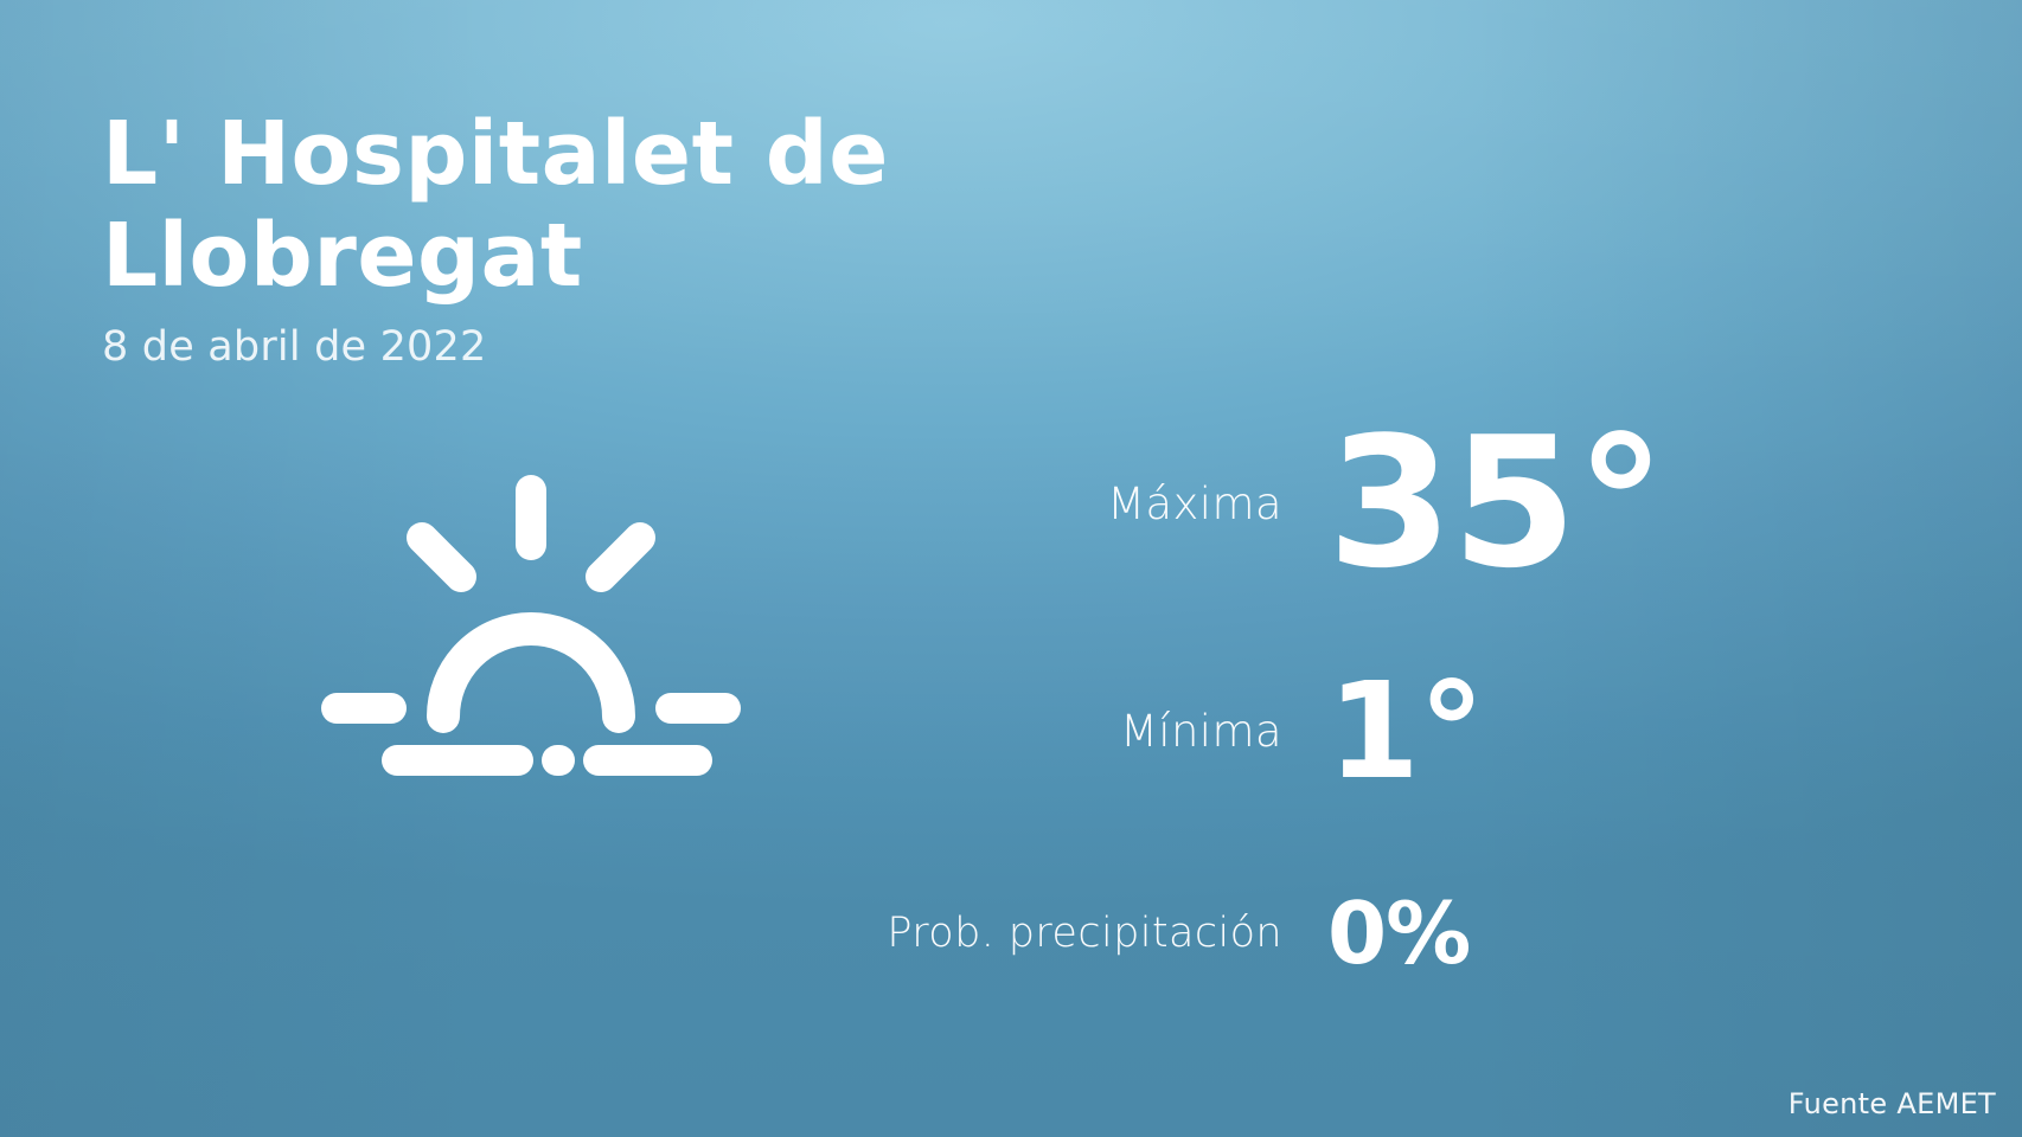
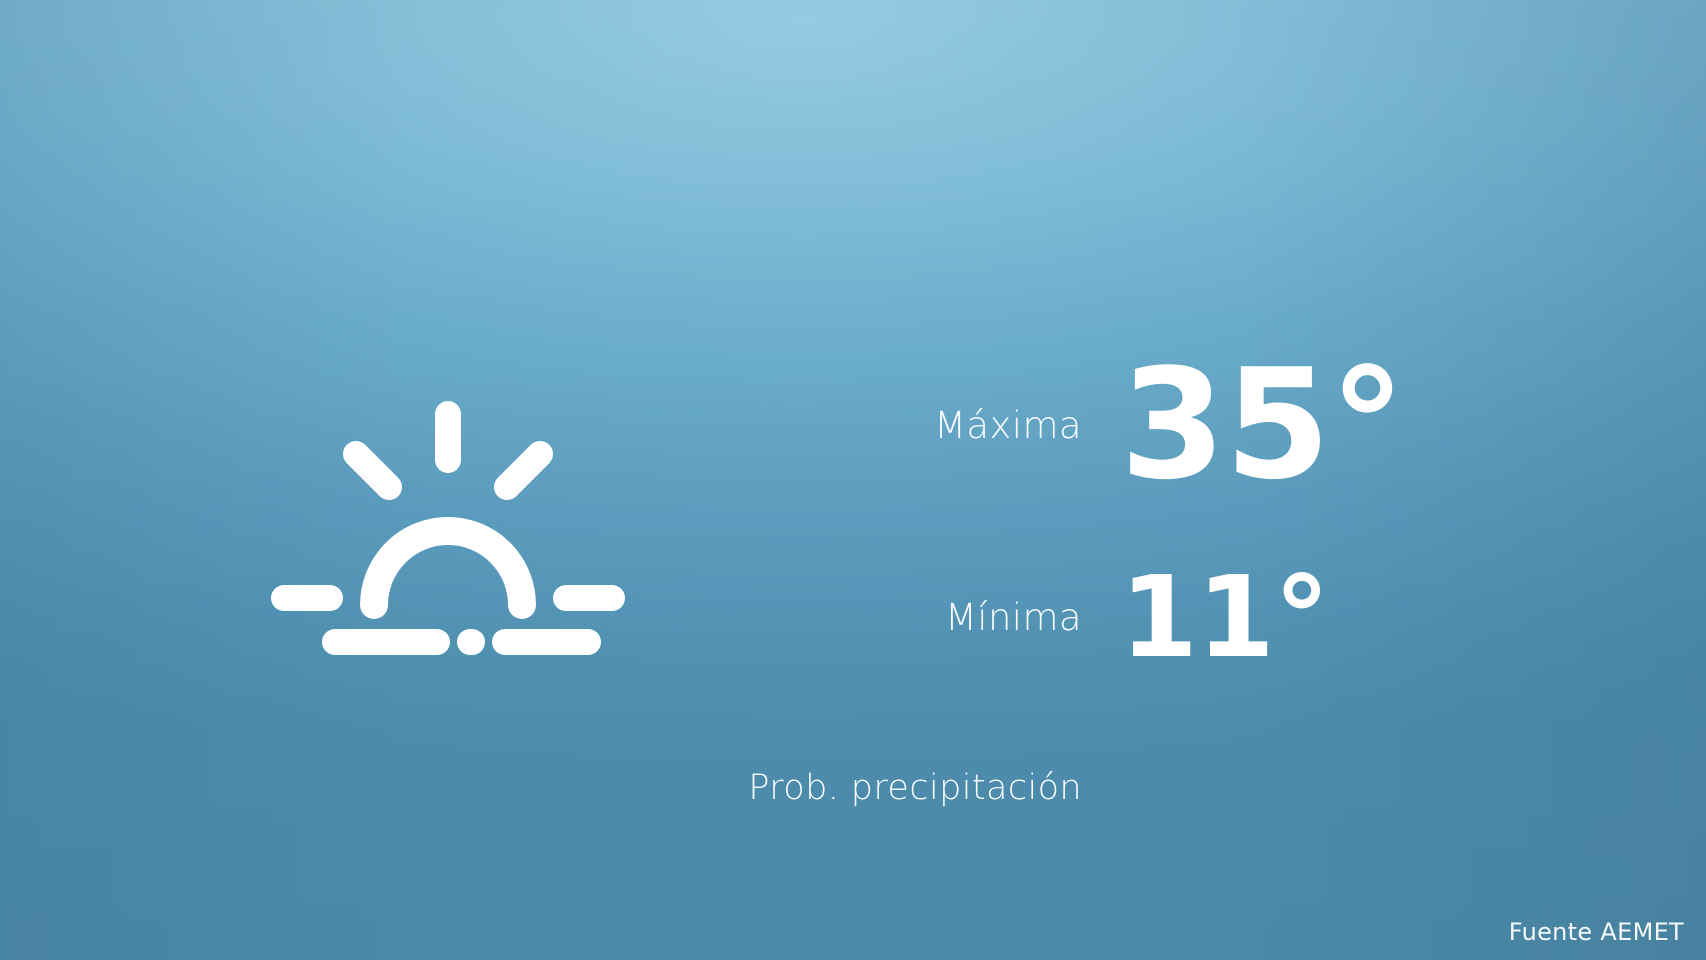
- L' Hospitalet de Llobregat
- 8 de abril de 2022
  Máxima
  35°
  Mínima
- 1°
+ 11°
  Prob. precipitación
- 0%
  Fuente AEMET
